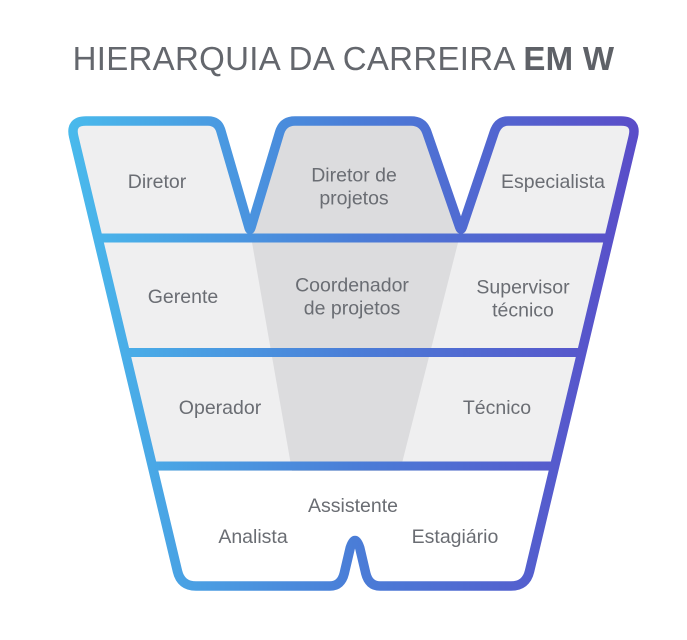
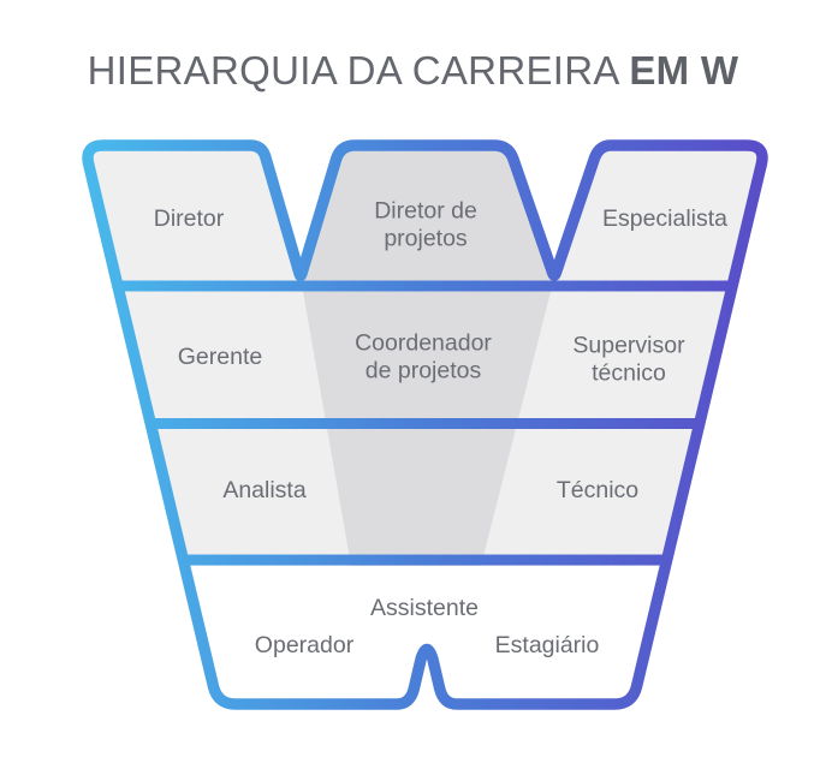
  HIERARQUIA DA CARREIRA EM W
  Diretor
  Diretor de
  projetos
  Especialista
  Gerente
  Coordenador
  de projetos
  Supervisor
  técnico
- Operador
+ Analista
  Técnico
  Assistente
- Analista
+ Operador
  Estagiário
